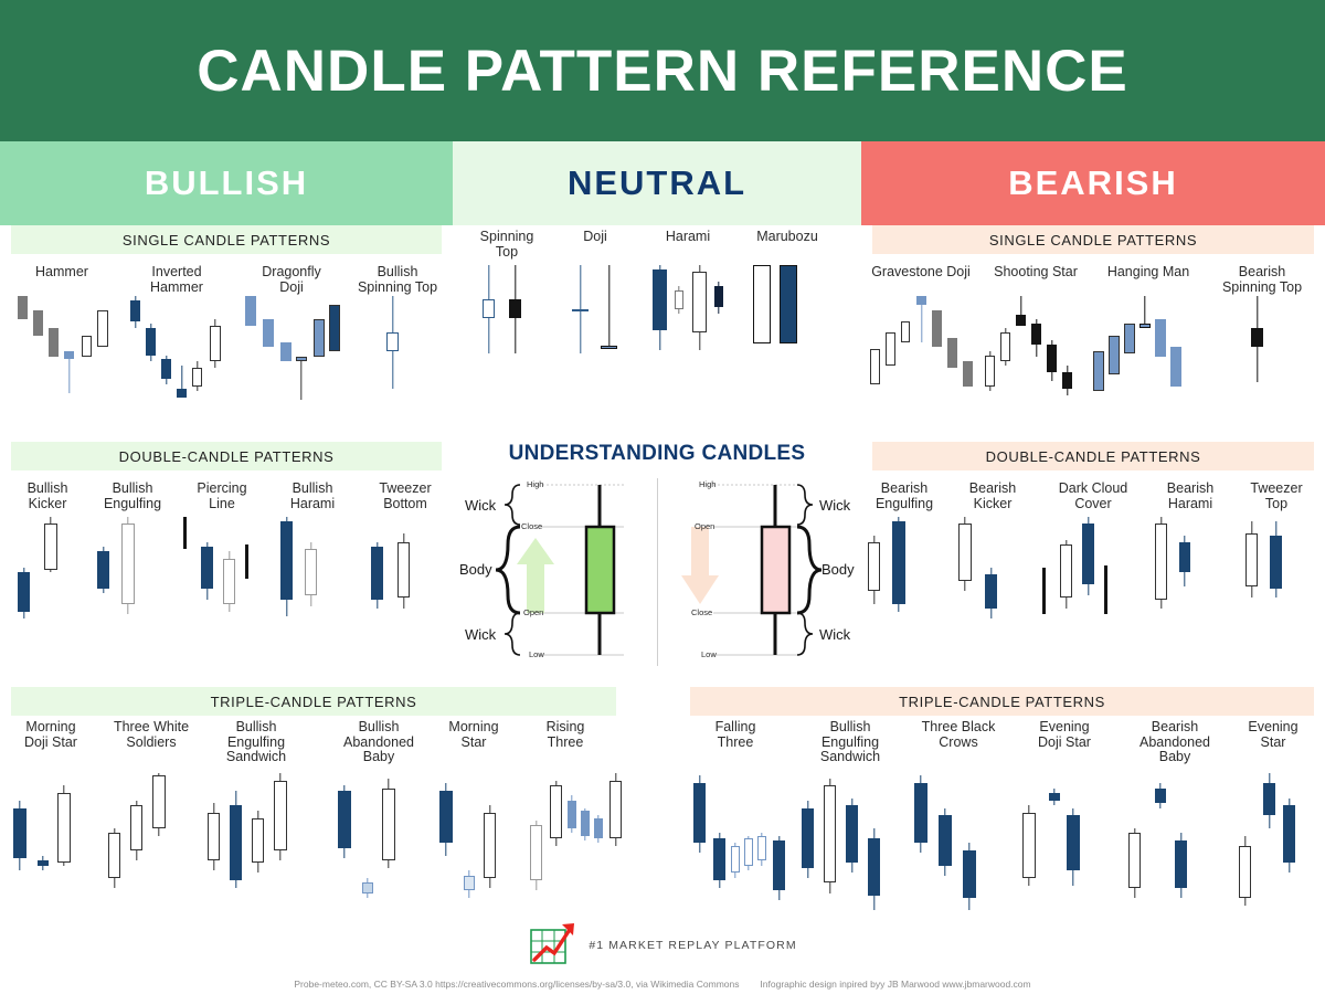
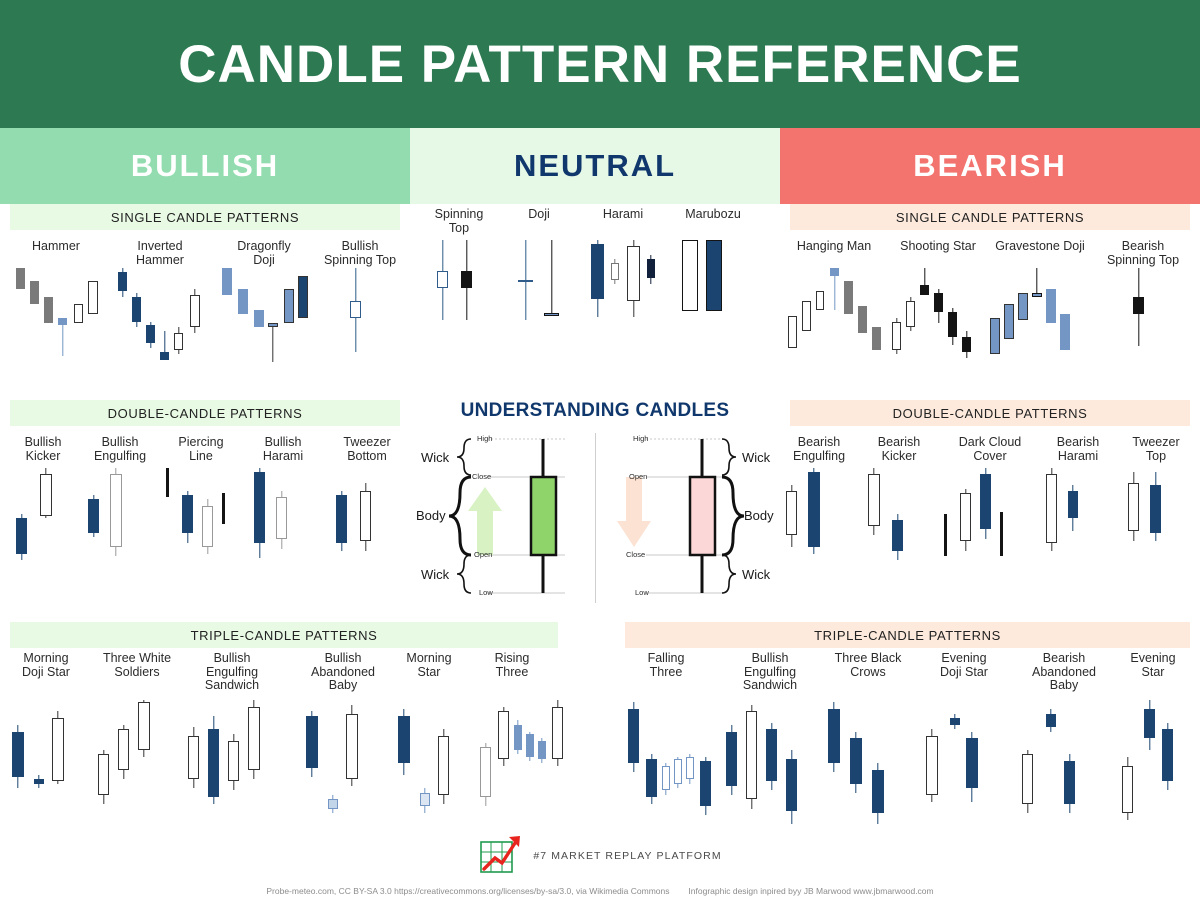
  CANDLE PATTERN REFERENCE
  BULLISH
  NEUTRAL
  BEARISH
  SINGLE CANDLE PATTERNS
  SINGLE CANDLE PATTERNS
  DOUBLE-CANDLE PATTERNS
  DOUBLE-CANDLE PATTERNS
  TRIPLE-CANDLE PATTERNS
  TRIPLE-CANDLE PATTERNS
  UNDERSTANDING CANDLES
  Hammer
  Inverted
  Hammer
  Dragonfly
  Doji
  Bullish
  Spinning Top
  Spinning
  Top
  Doji
  Harami
  Marubozu
- Gravestone Doji
+ Hanging Man
  Shooting Star
- Hanging Man
+ Gravestone Doji
  Bearish
  Spinning Top
  Bullish
  Kicker
  Bullish
  Engulfing
  Piercing
  Line
  Bullish
  Harami
  Tweezer
  Bottom
  Bearish
  Engulfing
  Bearish
  Kicker
  Dark Cloud
  Cover
  Bearish
  Harami
  Tweezer
  Top
  Morning
  Doji Star
  Three White
  Soldiers
  Bullish
  Engulfing
  Sandwich
  Bullish
  Abandoned
  Baby
  Morning
  Star
  Rising
  Three
  Falling
  Three
  Bullish
  Engulfing
  Sandwich
  Three Black
  Crows
  Evening
  Doji Star
  Bearish
  Abandoned
  Baby
  Evening
  Star
  High
  Close
  Open
  Low
  Wick
  Body
  Wick
  High
  Open
  Close
  Low
  Wick
  Body
  Wick
- #1 MARKET REPLAY PLATFORM
+ #7 MARKET REPLAY PLATFORM
  Probe-meteo.com, CC BY-SA 3.0 https://creativecommons.org/licenses/by-sa/3.0, via Wikimedia Commons Infographic design inpired byy JB Marwood www.jbmarwood.com
